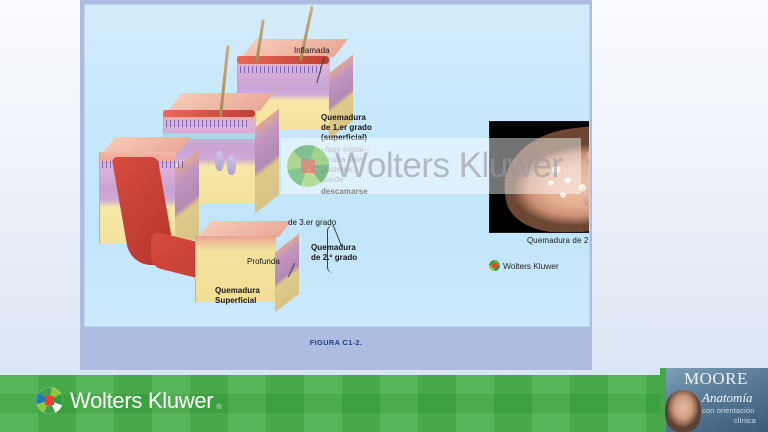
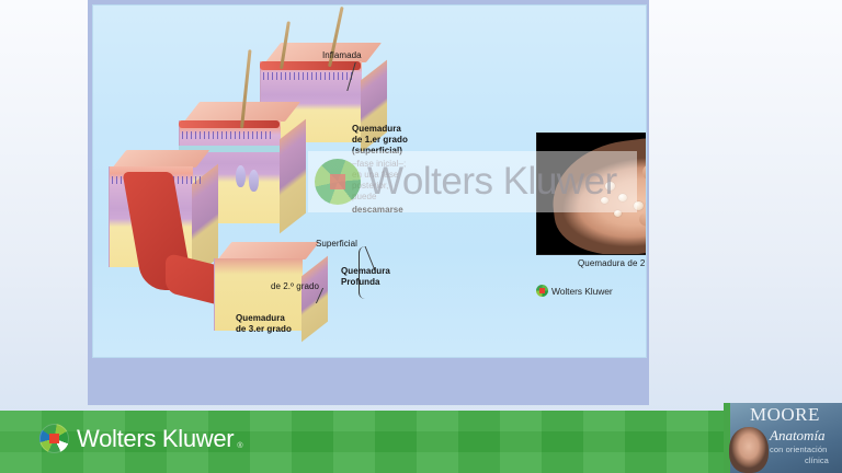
  Inflamada
  Quemadura
  de 1.er grado
  (superficial)
  –fase inicial–;
  en una fase
  posterior,
  puede
  descamarse
- de 3.er grado
+ Superficial
- Profunda
+ de 2.º grado
  Quemadura
- de 2.º grado
+ Profunda
  Quemadura
- Superficial
+ de 3.er grado
  Wolters Kluwer
  Wolters Kluwer
- FIGURA C1-2.
  Wolters Kluwer
  MOORE
  Anatomía
  con orientación
  clínica
